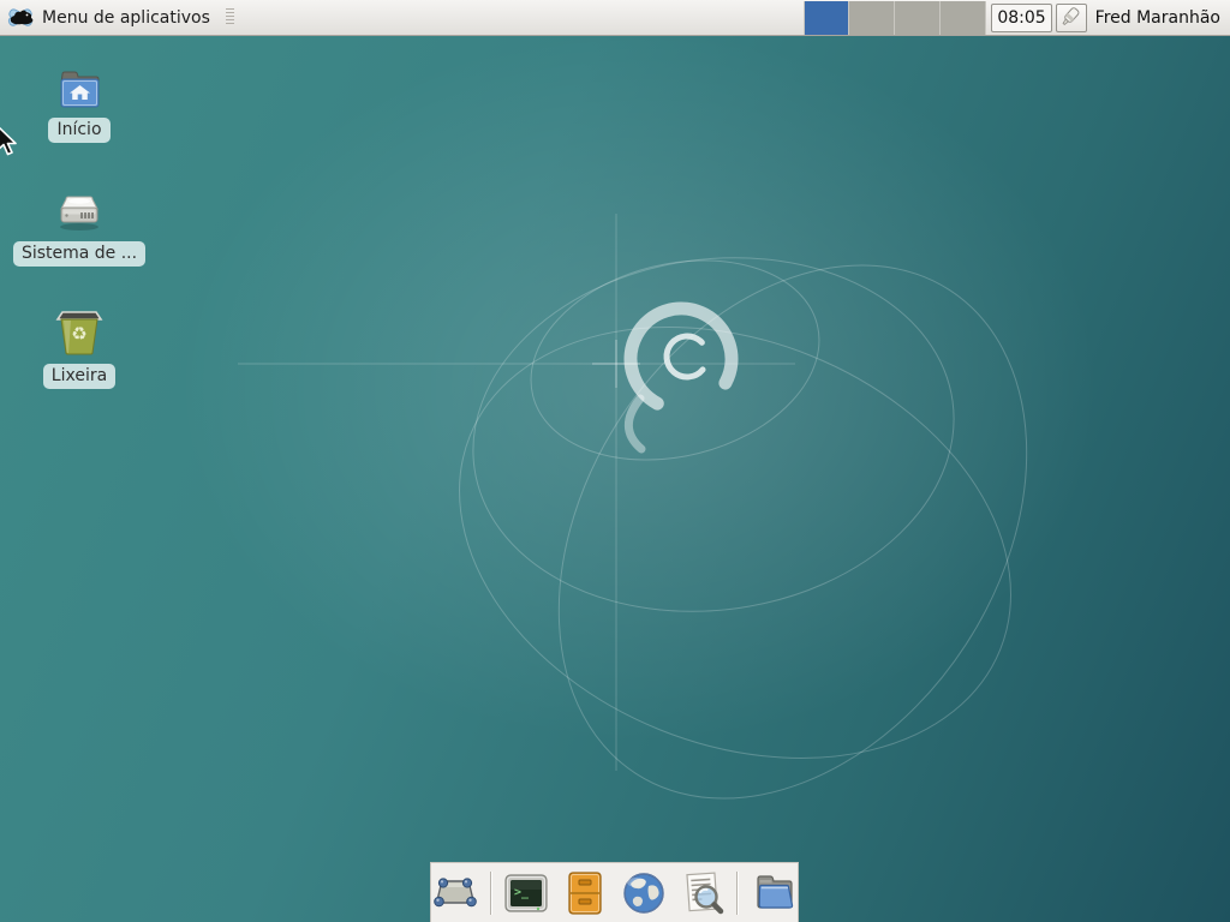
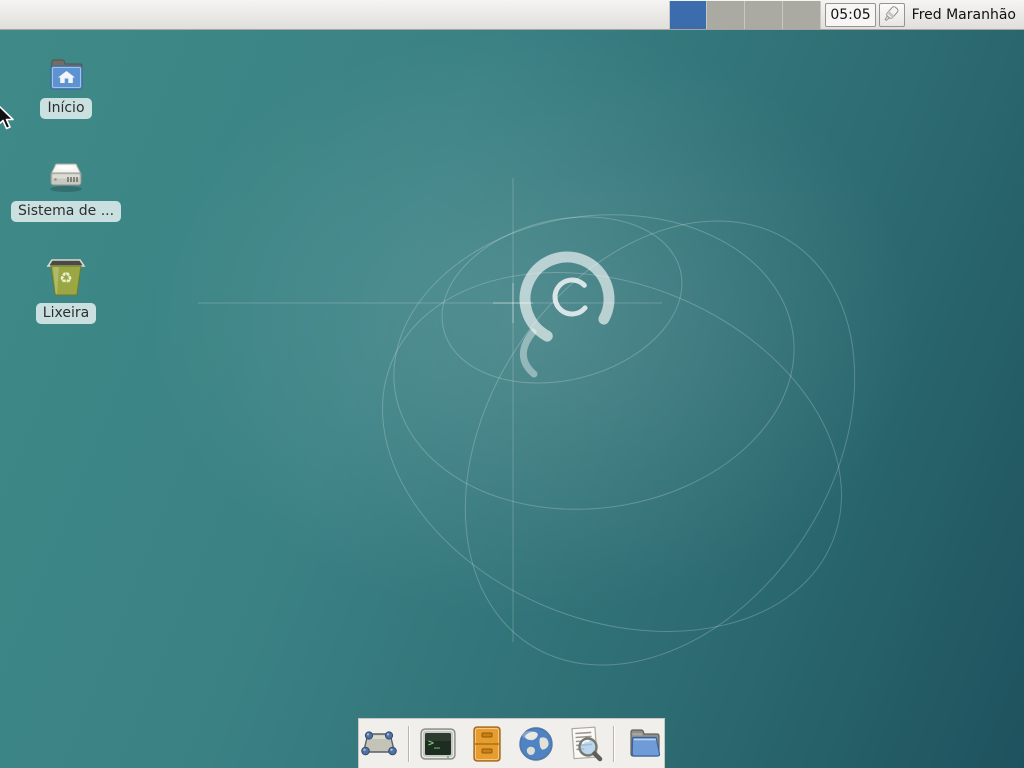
- Menu de aplicativos
- 08:05
+ 05:05
  Fred Maranhão
  Início
  Sistema de ...
  ♻
  Lixeira
  >_
